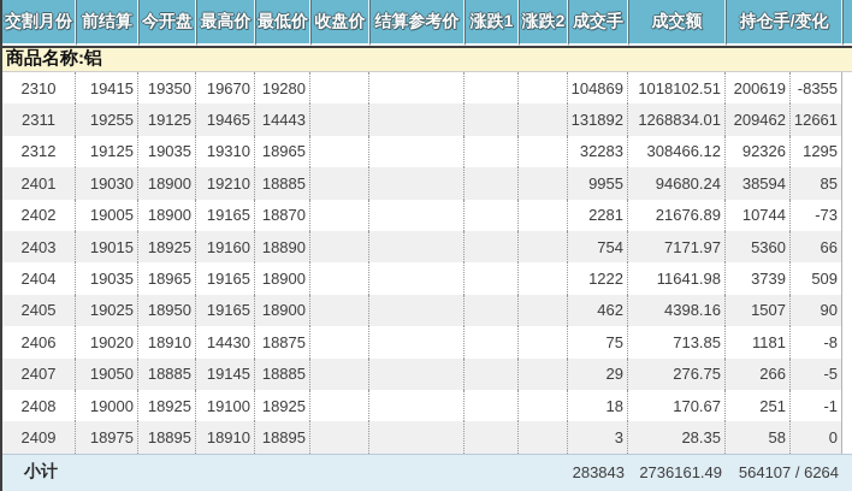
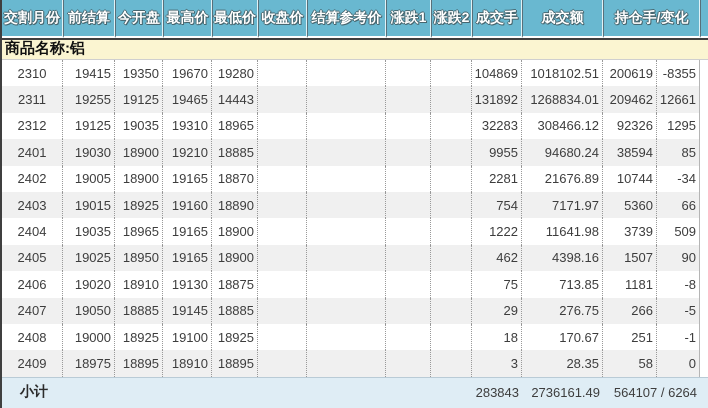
  交割月份	前结算	今开盘	最高价	最低价	收盘价	结算参考价	涨跌1	涨跌2	成交手	成交额	持仓手/变化
  商品名称:铝
  2310	19415	19350	19670	19280					104869	1018102.51	200619	-8355
  2311	19255	19125	19465	14443					131892	1268834.01	209462	12661
  2312	19125	19035	19310	18965					32283	308466.12	92326	1295
  2401	19030	18900	19210	18885					9955	94680.24	38594	85
- 2402	19005	18900	19165	18870					2281	21676.89	10744	-73
+ 2402	19005	18900	19165	18870					2281	21676.89	10744	-34
  2403	19015	18925	19160	18890					754	7171.97	5360	66
  2404	19035	18965	19165	18900					1222	11641.98	3739	509
  2405	19025	18950	19165	18900					462	4398.16	1507	90
- 2406	19020	18910	14430	18875					75	713.85	1181	-8
+ 2406	19020	18910	19130	18875					75	713.85	1181	-8
  2407	19050	18885	19145	18885					29	276.75	266	-5
  2408	19000	18925	19100	18925					18	170.67	251	-1
  2409	18975	18895	18910	18895					3	28.35	58	0
  小计	283843	2736161.49	564107 / 6264
